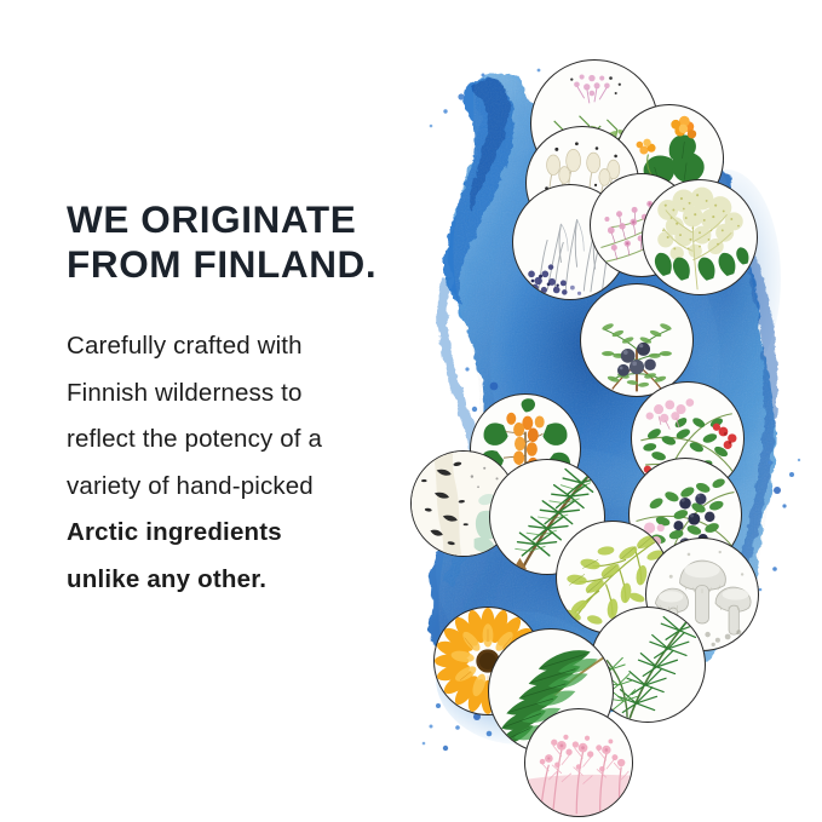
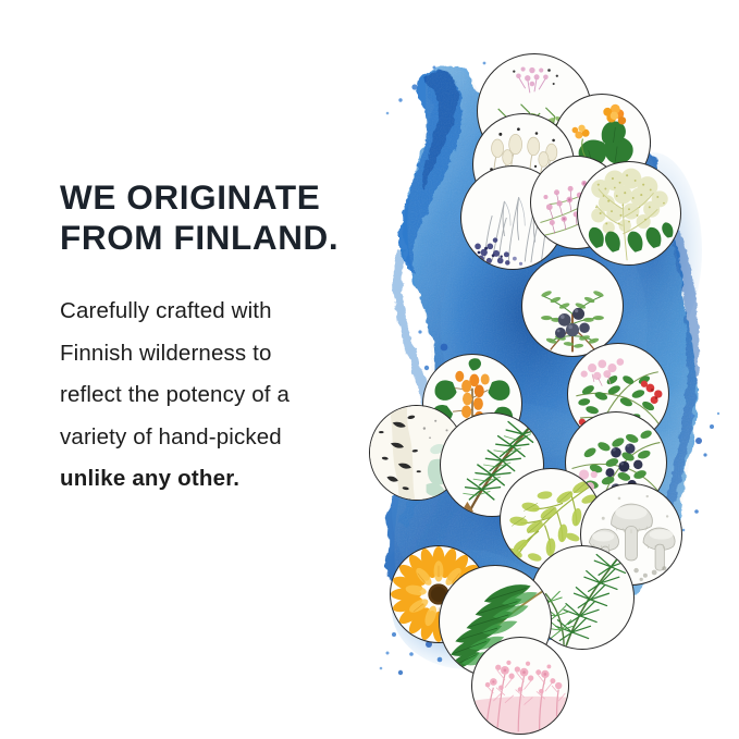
  WE ORIGINATE
  FROM FINLAND.
  Carefully crafted with
  Finnish wilderness to
  reflect the potency of a
  variety of hand-picked
- Arctic ingredients
  unlike any other.
